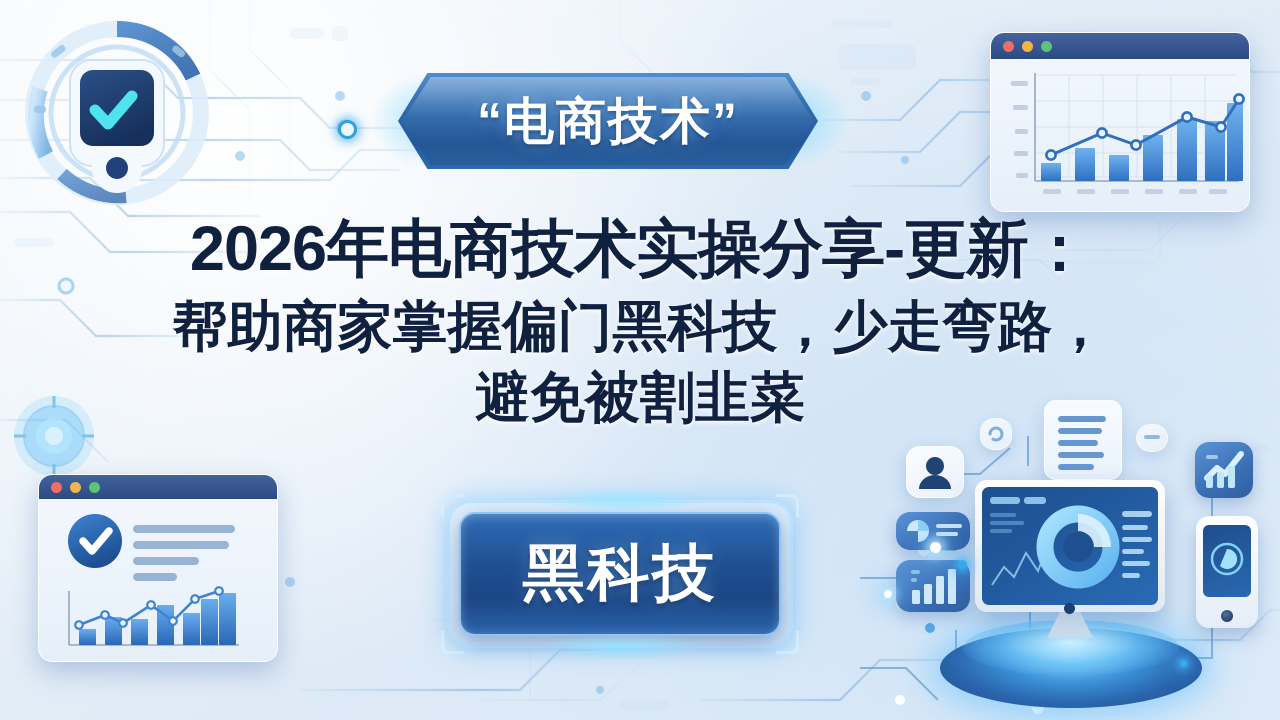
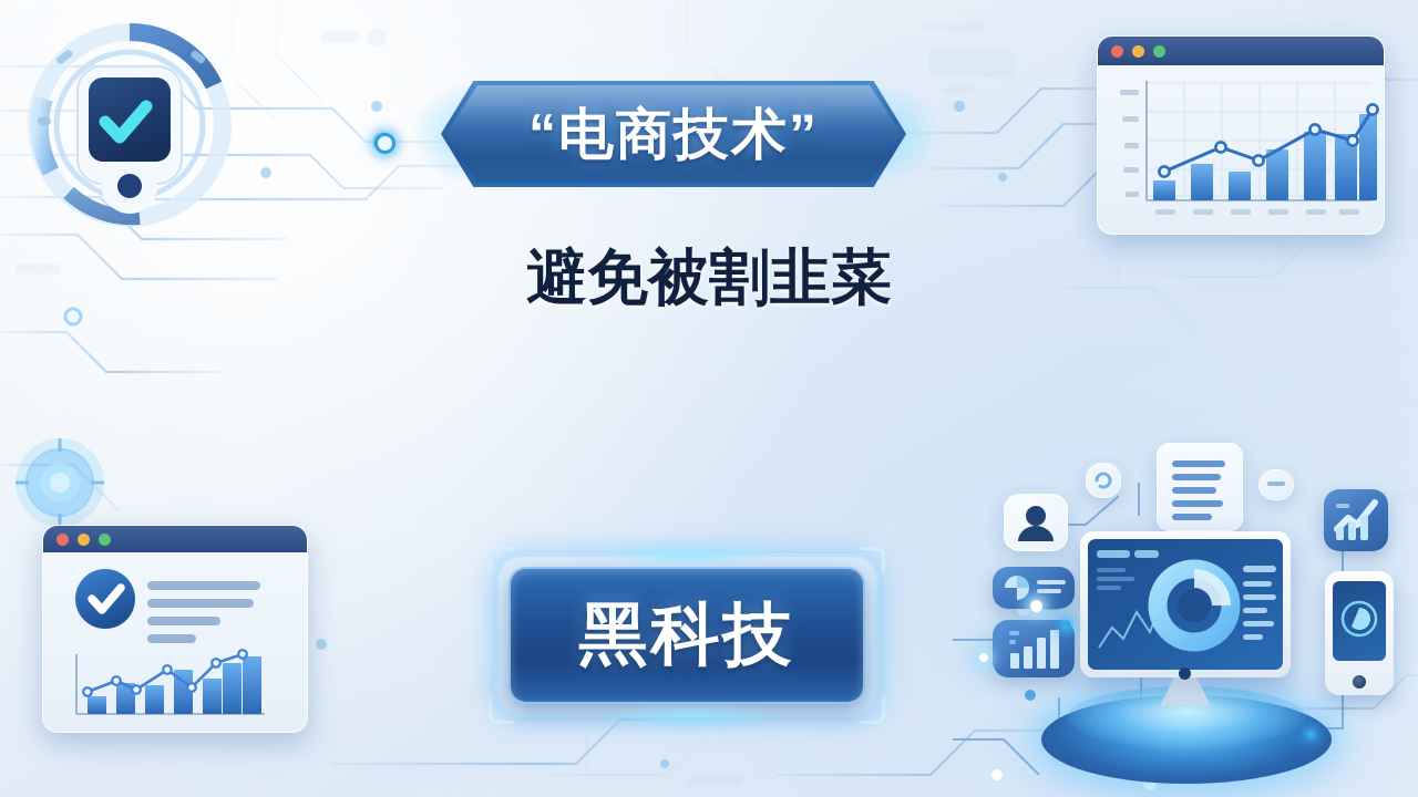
  “电商技术”
- 2026年电商技术实操分享-更新：
- 帮助商家掌握偏门黑科技，少走弯路，
  避免被割韭菜
  黑科技
